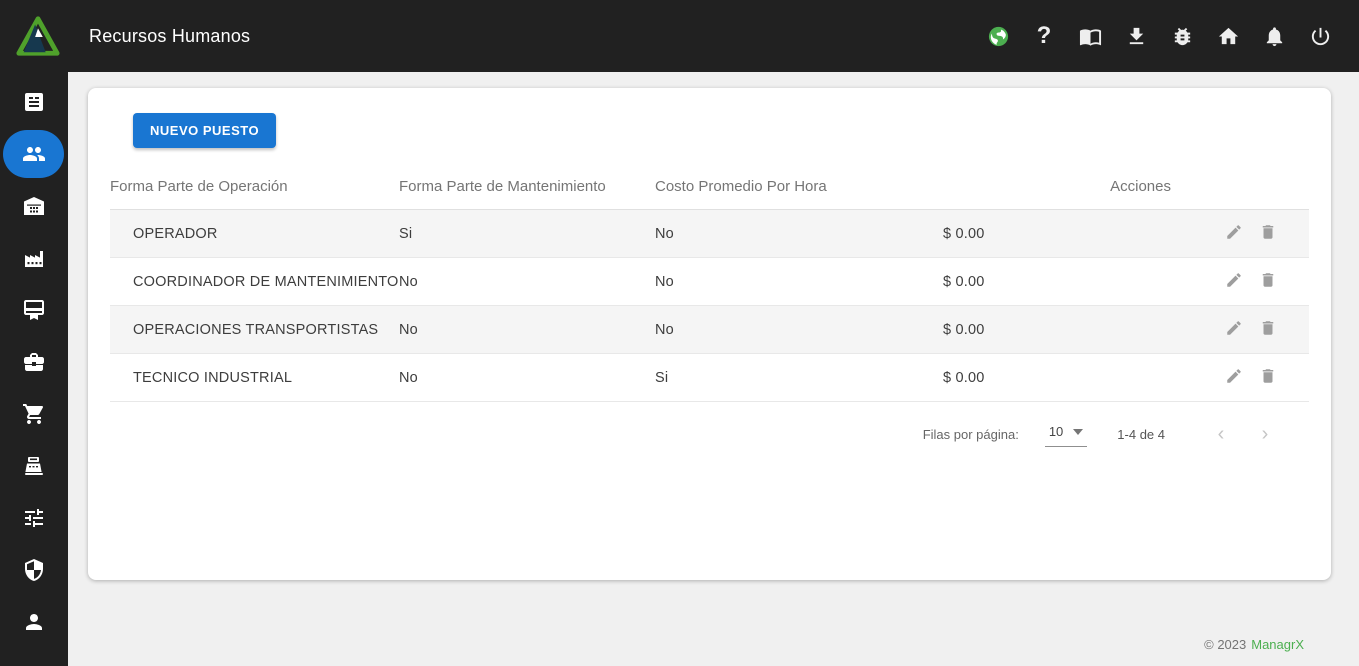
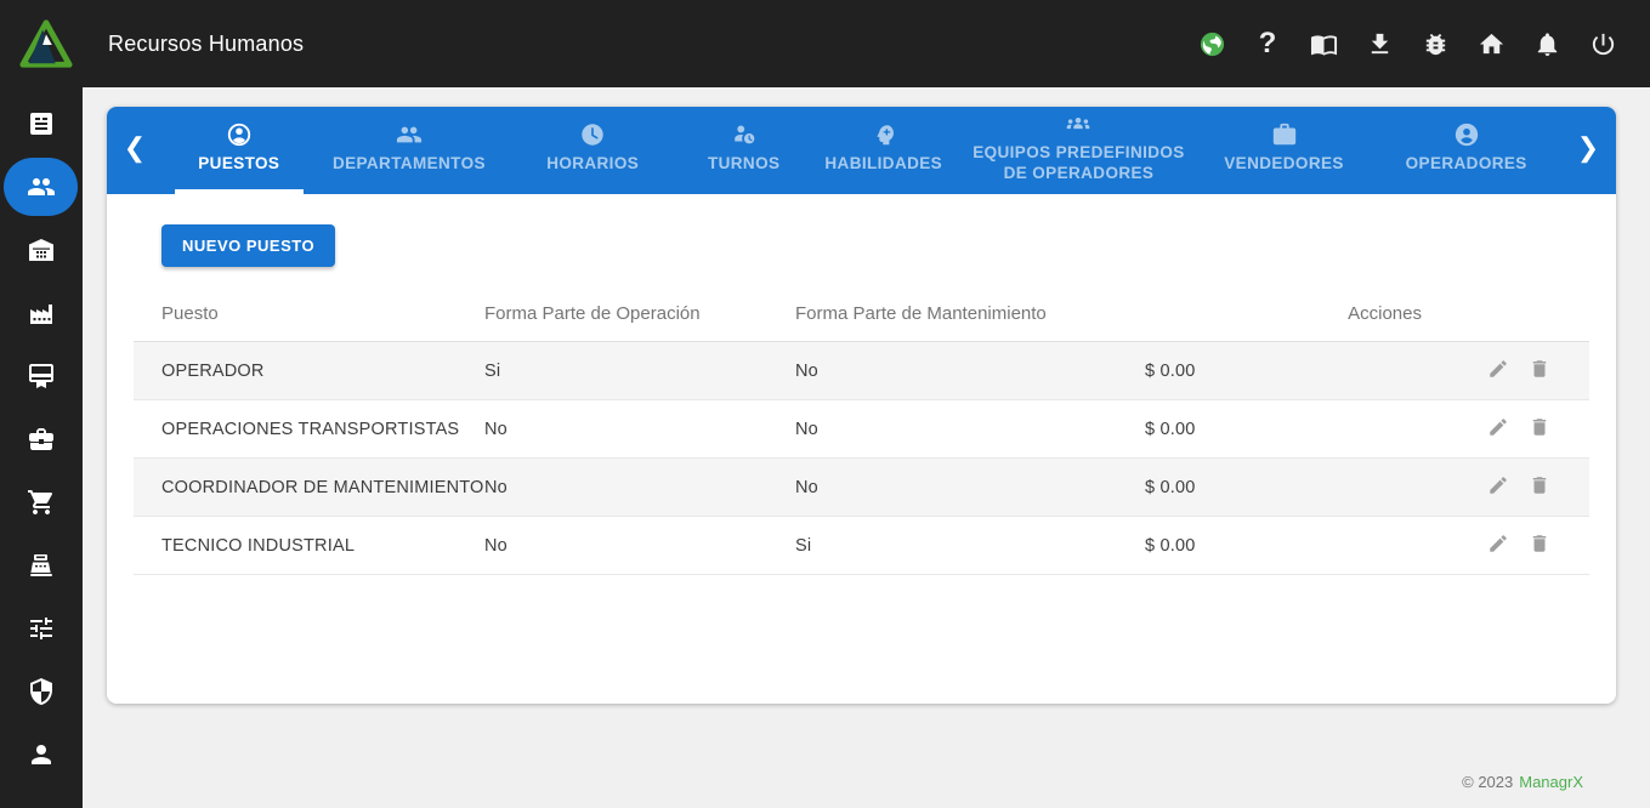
  Recursos Humanos
  ?
+ ❮
+ PUESTOS
+ DEPARTAMENTOS
+ HORARIOS
+ TURNOS
+ HABILIDADES
+ EQUIPOS PREDEFINIDOS DE OPERADORES
+ VENDEDORES
+ OPERADORES
+ ❯
  NUEVO PUESTO
+ Puesto
  Forma Parte de Operación
  Forma Parte de Mantenimiento
- Costo Promedio Por Hora
  Acciones
  OPERADOR
  Si
  No
  $ 0.00
- COORDINADOR DE MANTENIMIENTO
+ OPERACIONES TRANSPORTISTAS
  No
  No
  $ 0.00
- OPERACIONES TRANSPORTISTAS
+ COORDINADOR DE MANTENIMIENTO
  No
  No
  $ 0.00
  TECNICO INDUSTRIAL
  No
  Si
  $ 0.00
- Filas por página:
- 10
- 1-4 de 4
- ‹
- ›
  © 2023 ManagrX
